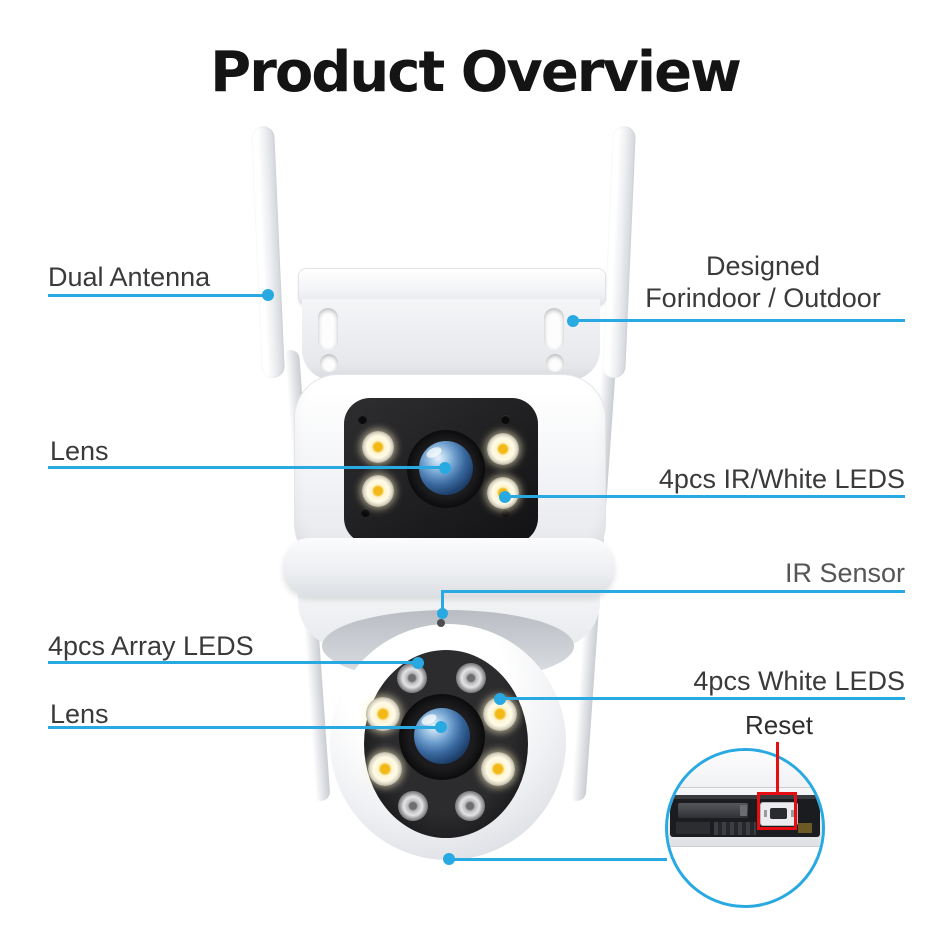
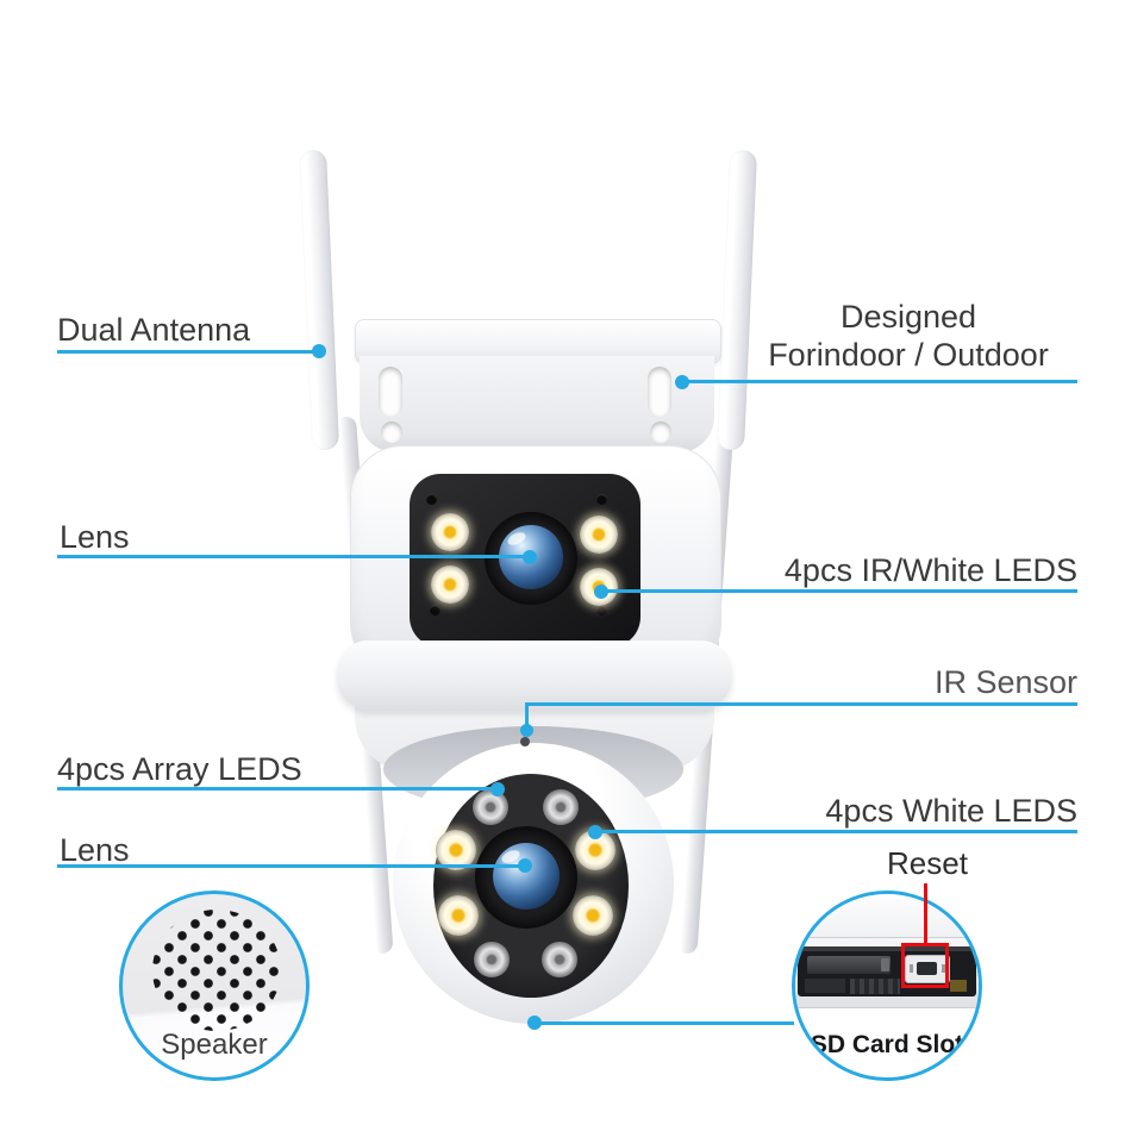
- Product Overview
  Dual Antenna
  Designed
  Forindoor / Outdoor
  Lens
  4pcs IR/White LEDS
  IR Sensor
  4pcs Array LEDS
  4pcs White LEDS
  Lens
  Reset
+ Speaker
+ SD Card Slot
